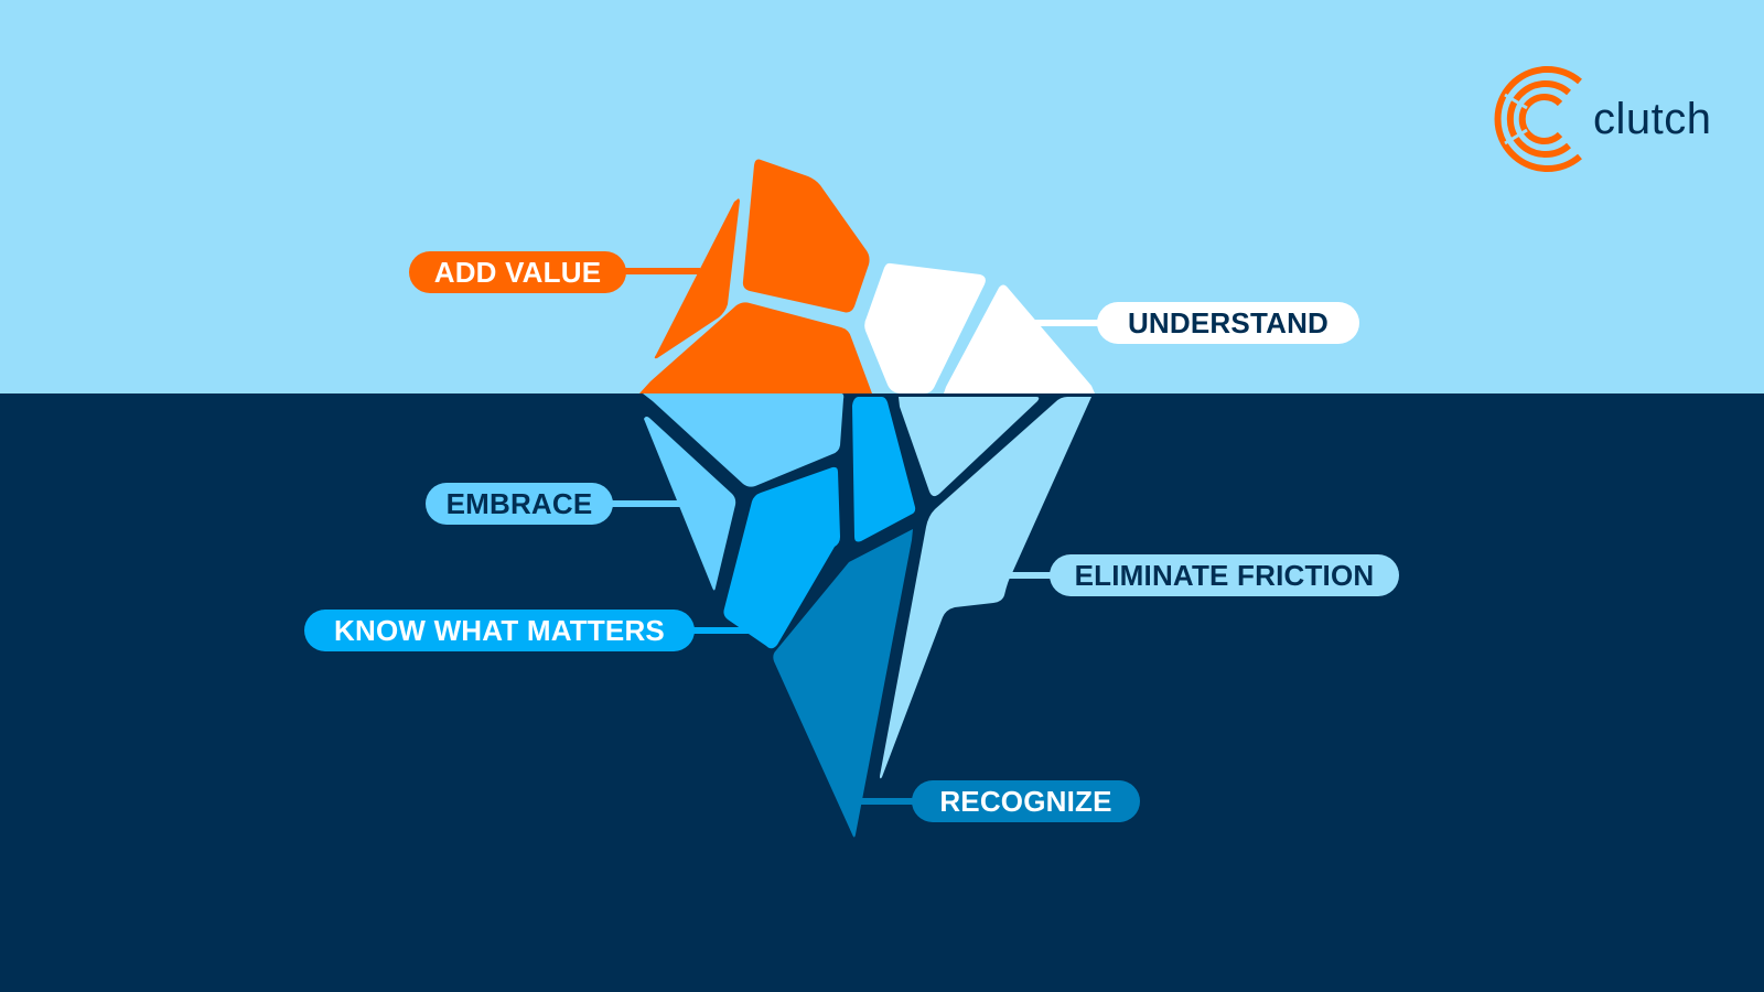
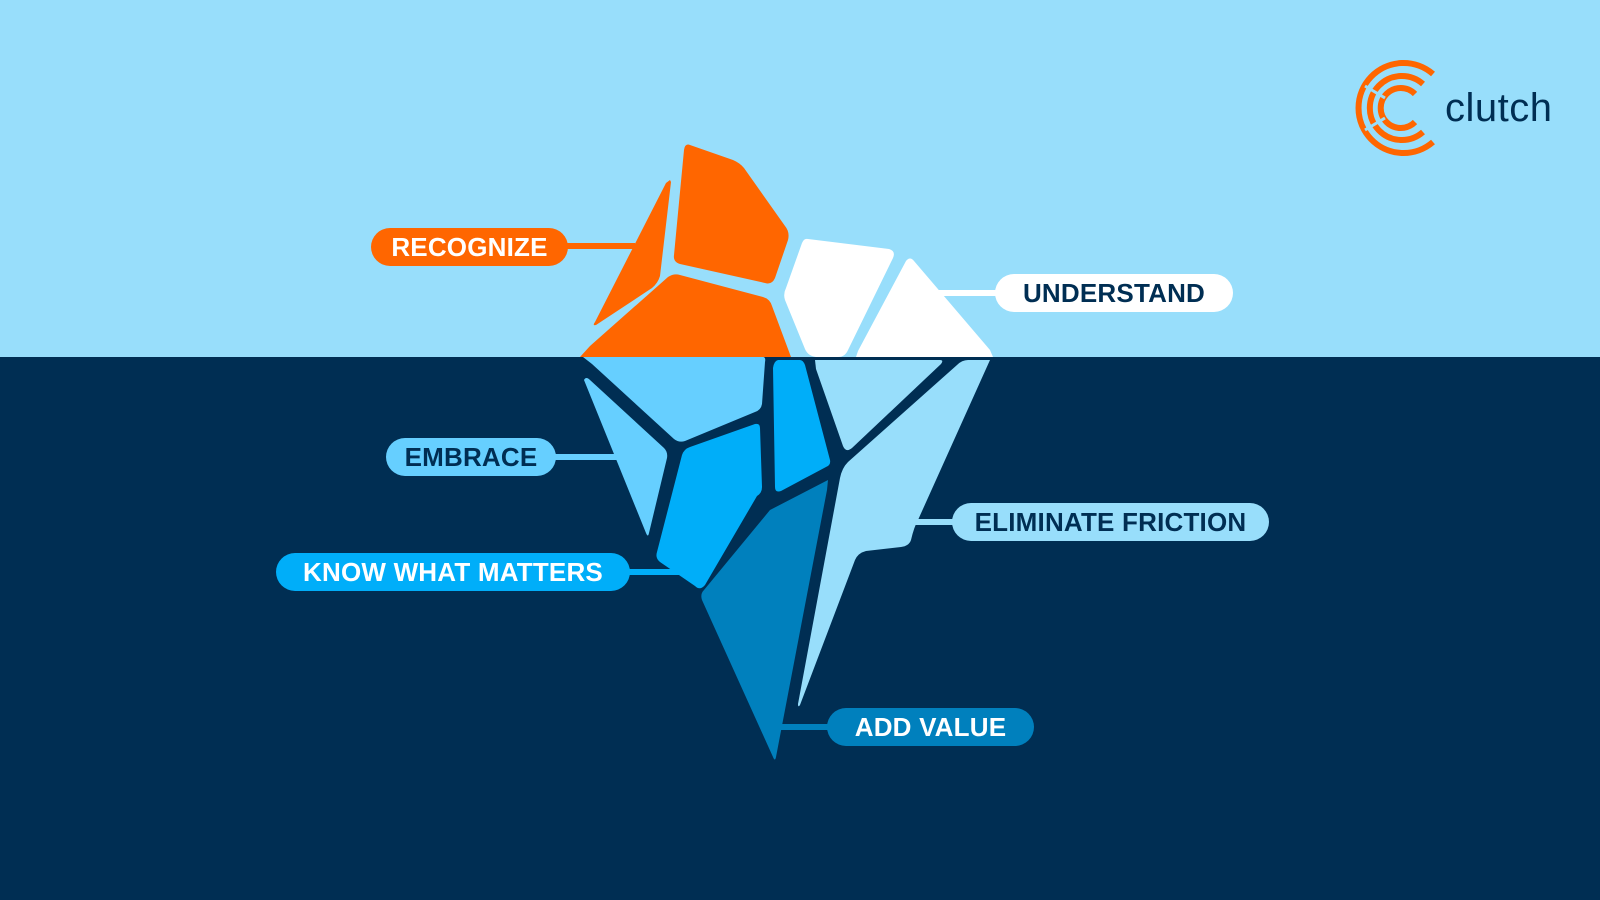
- ADD VALUE
+ RECOGNIZE
  UNDERSTAND
  EMBRACE
  KNOW WHAT MATTERS
  ELIMINATE FRICTION
- RECOGNIZE
+ ADD VALUE
  clutch
